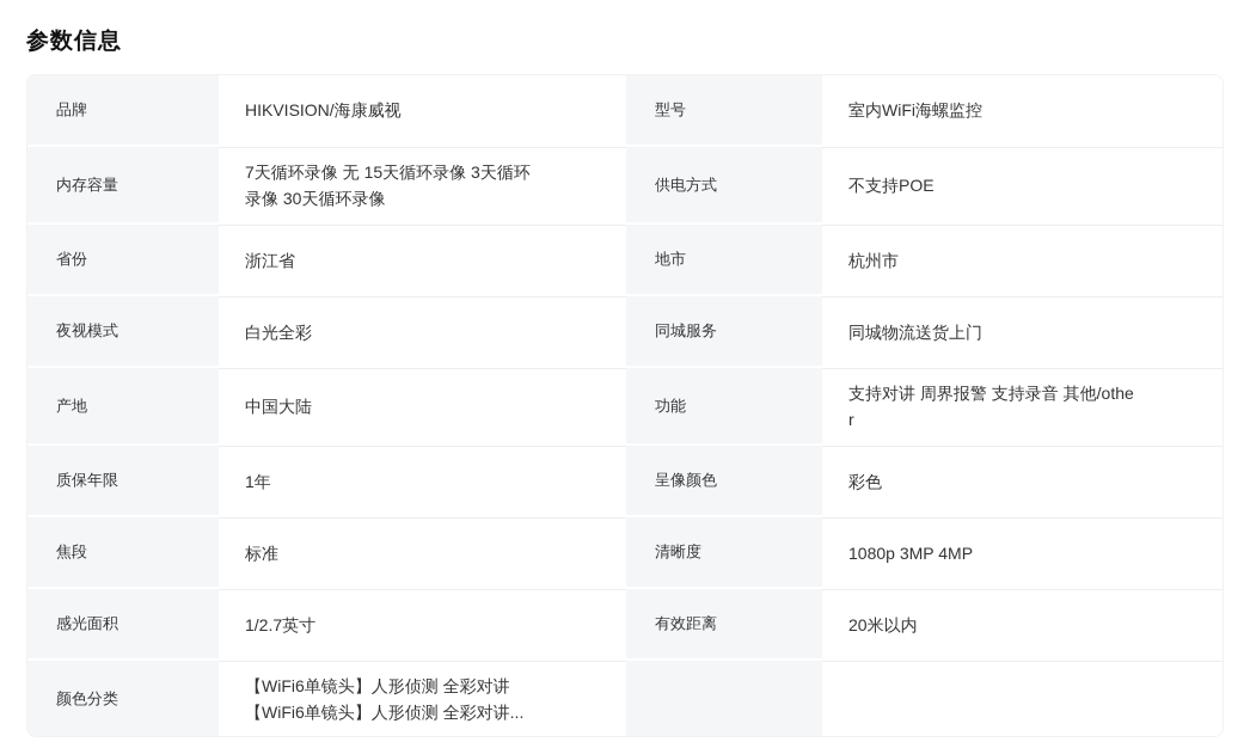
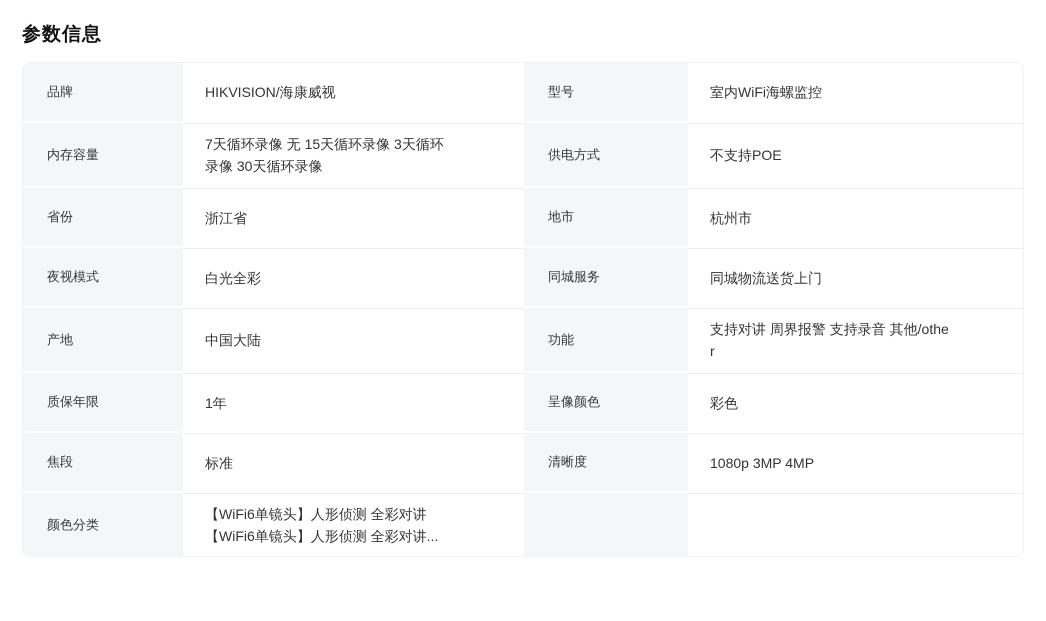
  参数信息
  品牌
  HIKVISION/海康威视
  型号
  室内WiFi海螺监控
  内存容量
  7天循环录像 无 15天循环录像 3天循环录像 30天循环录像
  供电方式
  不支持POE
  省份
  浙江省
  地市
  杭州市
  夜视模式
  白光全彩
  同城服务
  同城物流送货上门
  产地
  中国大陆
  功能
  支持对讲 周界报警 支持录音 其他/other
  质保年限
  1年
  呈像颜色
  彩色
  焦段
  标准
  清晰度
  1080p 3MP 4MP
- 感光面积
- 1/2.7英寸
- 有效距离
- 20米以内
  颜色分类
  【WiFi6单镜头】人形侦测 全彩对讲
  【WiFi6单镜头】人形侦测 全彩对讲...
